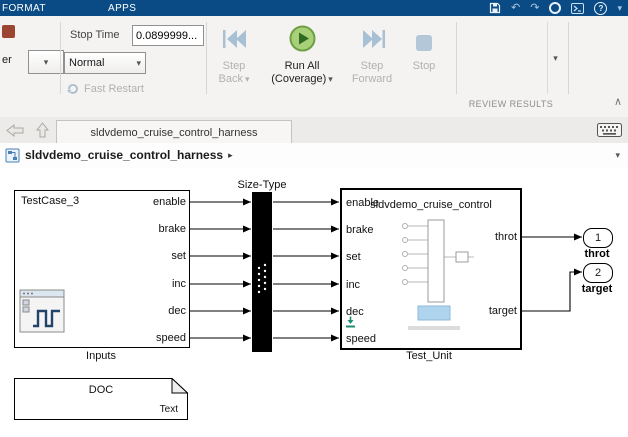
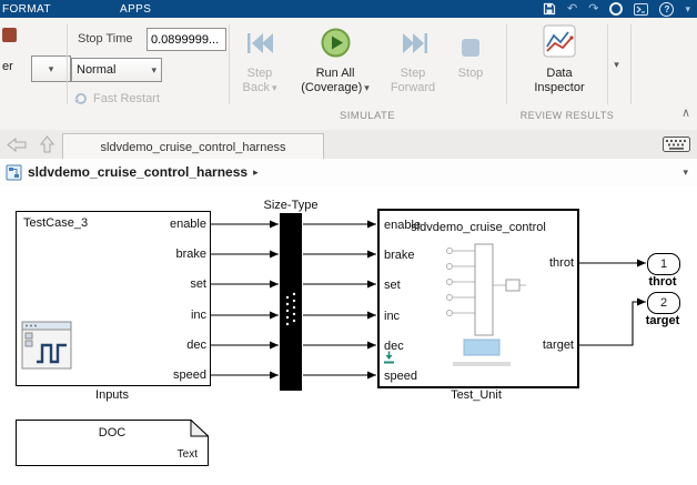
  FORMAT
  APPS
  ↶
  ↷
  ?
  ▾
  er
  ▾
  Stop Time
  0.0899999...
  Normal
  ▾
  Fast Restart
  Step
  Back
  ▾
  Run All
  (Coverage)
  ▾
  Step
  Forward
  Stop
+ SIMULATE
+ Data
+ Inspector
  ▾
  REVIEW RESULTS
  ∧
  sldvdemo_cruise_control_harness
  sldvdemo_cruise_control_harness
  ▸
  ▾
  TestCase_3
  enable
  brake
  set
  inc
  dec
  speed
  Inputs
  Size-Type
  sldvdemo_cruise_control
  enable
  brake
  set
  inc
  dec
  speed
  throt
  target
  Test_Unit
  1
  throt
  2
  target
  DOC
  Text
